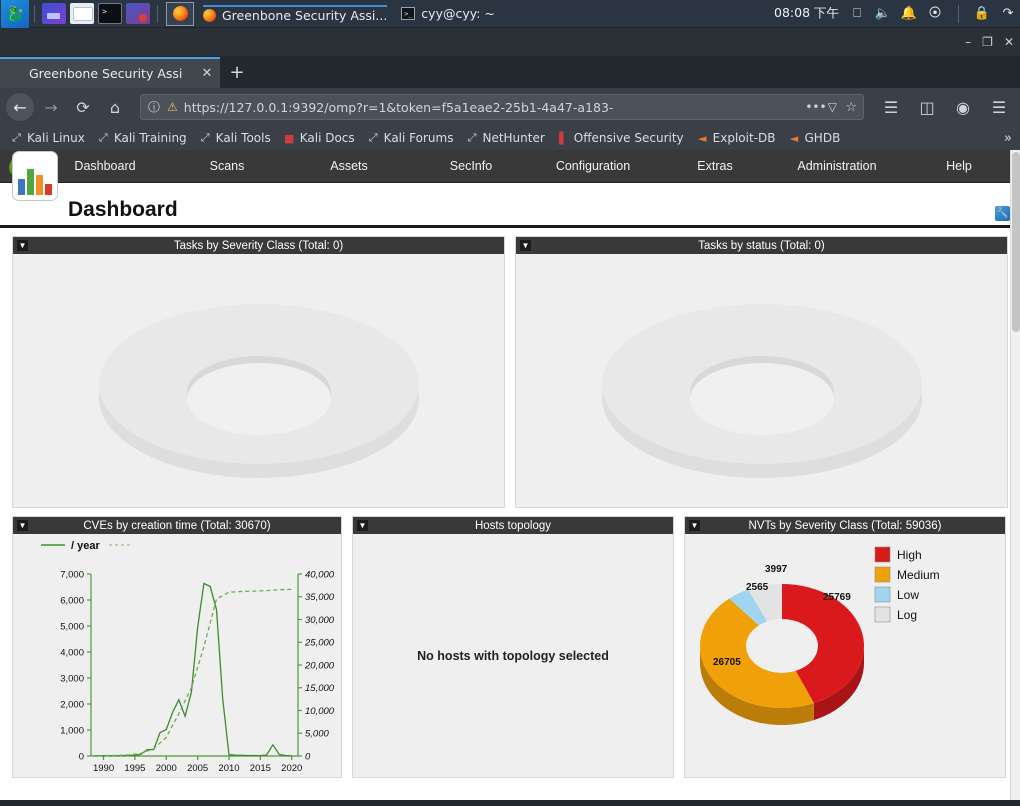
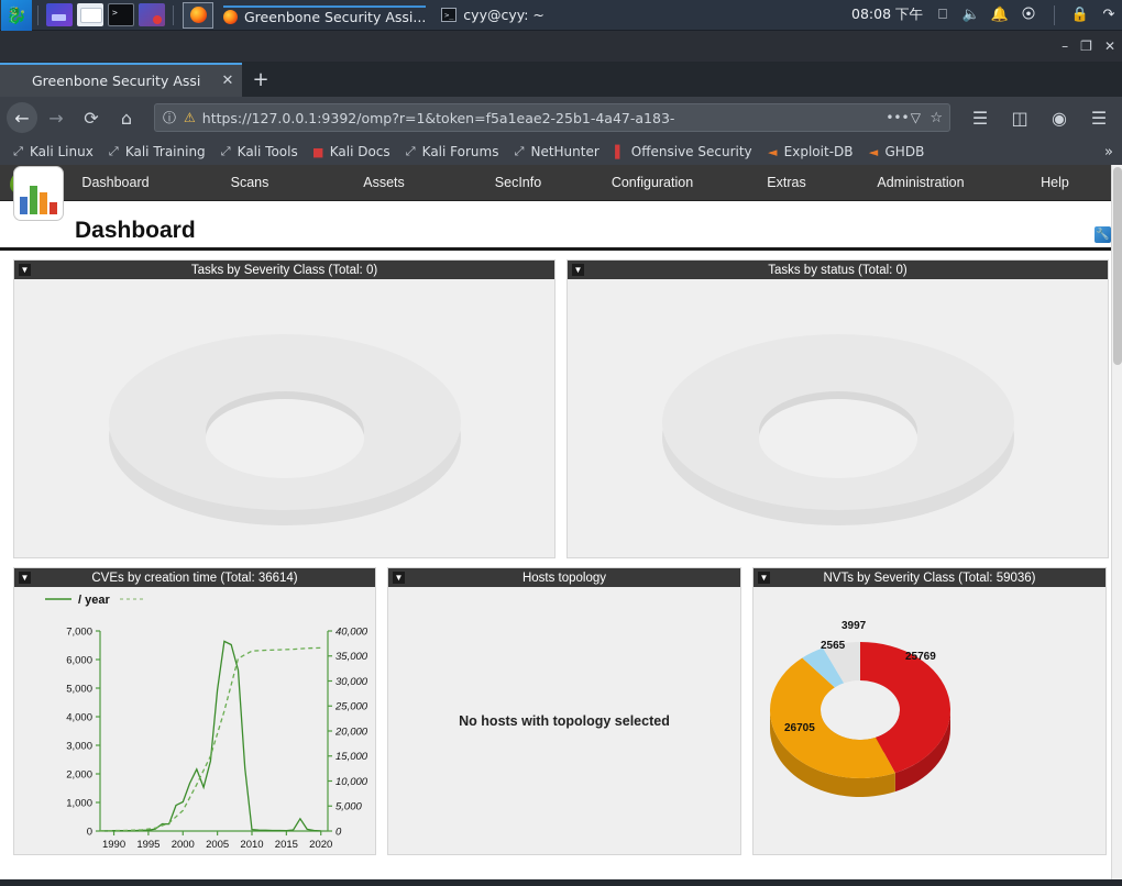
  🐉
  Greenbone Security Assi...
  >_
  cyy@cyy: ~
  08:08 下午
  ⎕
  🔈
  🔔
  ⦿
  🔒
  ↷
  –
  ❐
  ✕
  Greenbone Security Assi
  ✕
  +
  ←
  →
  ⟳
  ⌂
  ⓘ
  ⚠
  https://127.0.0.1:9392/omp?r=1&token=f5a1eae2-25b1-4a47-a183-
  •••
  ▽
  ☆
  ☰
  ◫
  ◉
  ☰
  ⤢
  Kali Linux
  ⤢
  Kali Training
  ⤢
  Kali Tools
  ■
  Kali Docs
  ⤢
  Kali Forums
  ⤢
  NetHunter
  ▌
  Offensive Security
  ◄
  Exploit-DB
  ◄
  GHDB
  »
  Dashboard
  Scans
  Assets
  SecInfo
  Configuration
  Extras
  Administration
  Help
  Dashboard
  🔧
  ▼
  Tasks by Severity Class (Total: 0)
  ▼
  Tasks by status (Total: 0)
  ▼
- CVEs by creation time (Total: 30670)
+ CVEs by creation time (Total: 36614)
  / year
  0
  1,000
  2,000
  3,000
  4,000
  5,000
  6,000
  7,000
  0
  5,000
  10,000
  15,000
  20,000
  25,000
  30,000
  35,000
  40,000
  1990
  1995
  2000
  2005
  2010
  2015
  2020
  ▼
  Hosts topology
  No hosts with topology selected
  ▼
  NVTs by Severity Class (Total: 59036)
  25769
  26705
  2565
  3997
- High
- Medium
- Low
- Log
